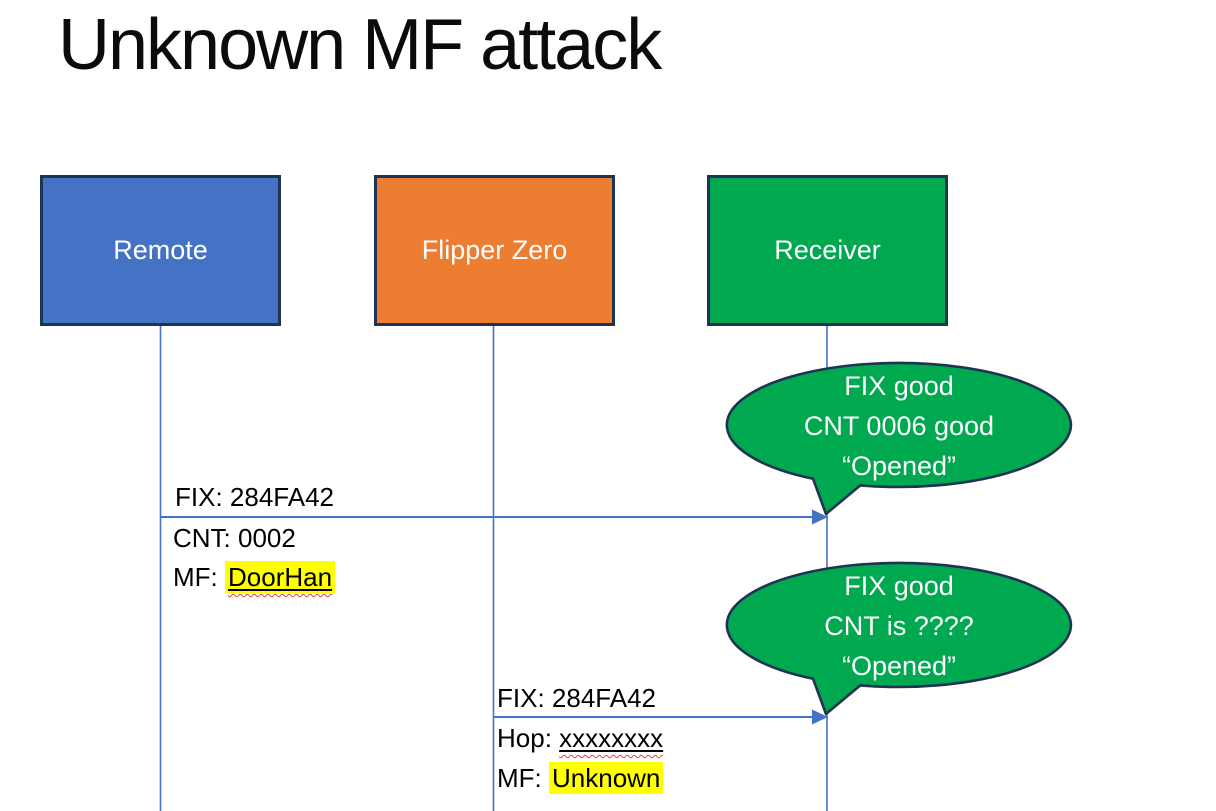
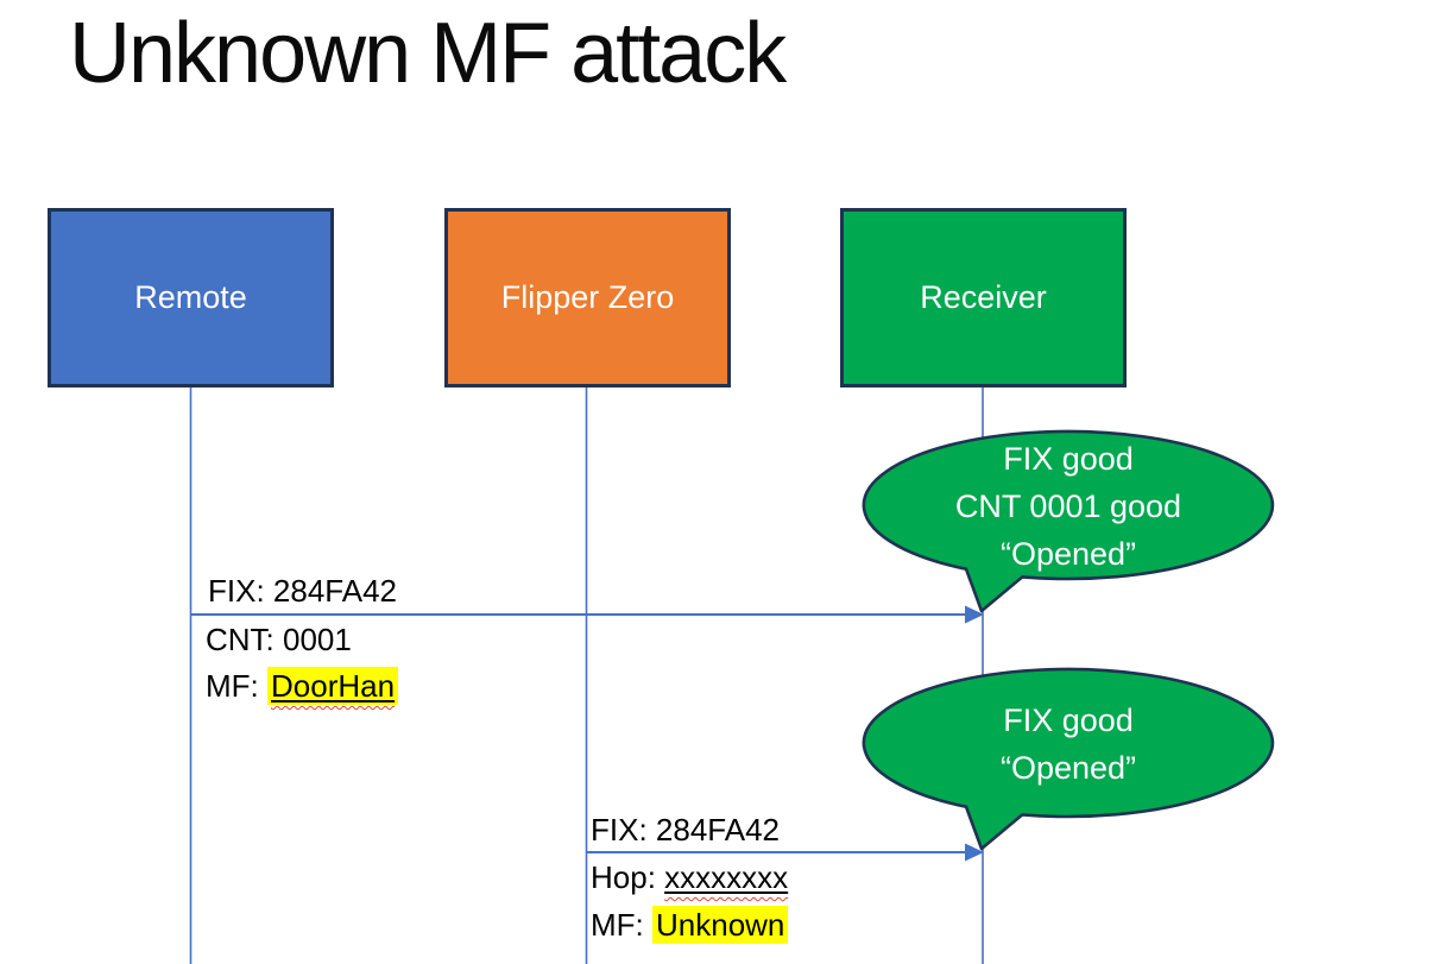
  Unknown MF attack
  Remote
  Flipper Zero
  Receiver
  FIX: 284FA42
- CNT: 0002
+ CNT: 0001
  MF: DoorHan
  FIX: 284FA42
  Hop: xxxxxxxx
  MF: Unknown
  FIX good
- CNT 0006 good
+ CNT 0001 good
  “Opened”
  FIX good
- CNT is ????
  “Opened”
